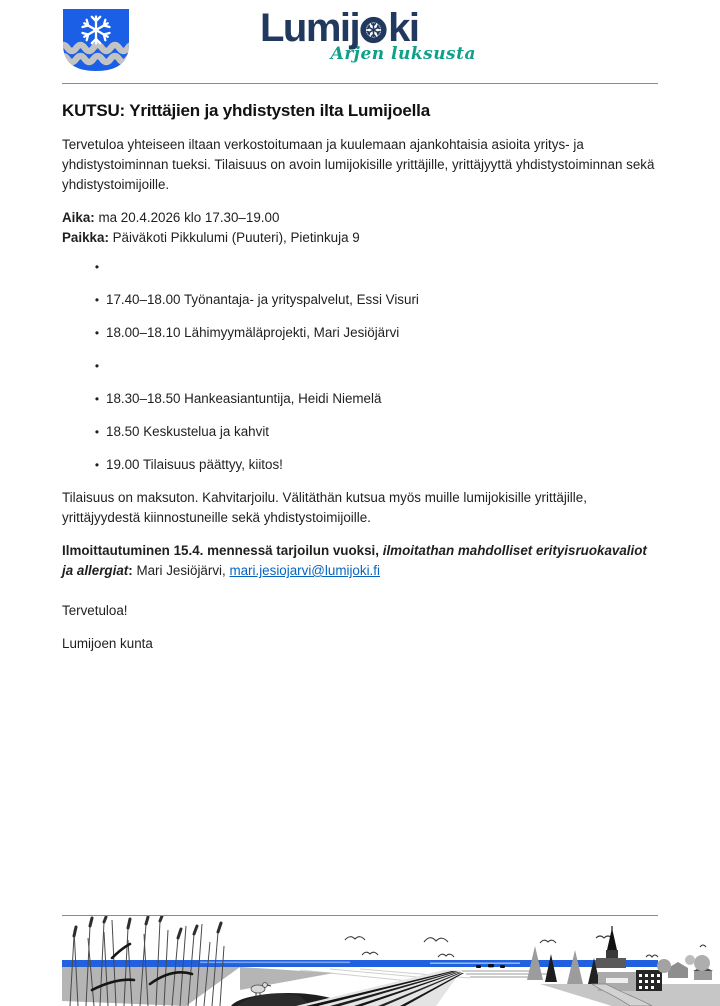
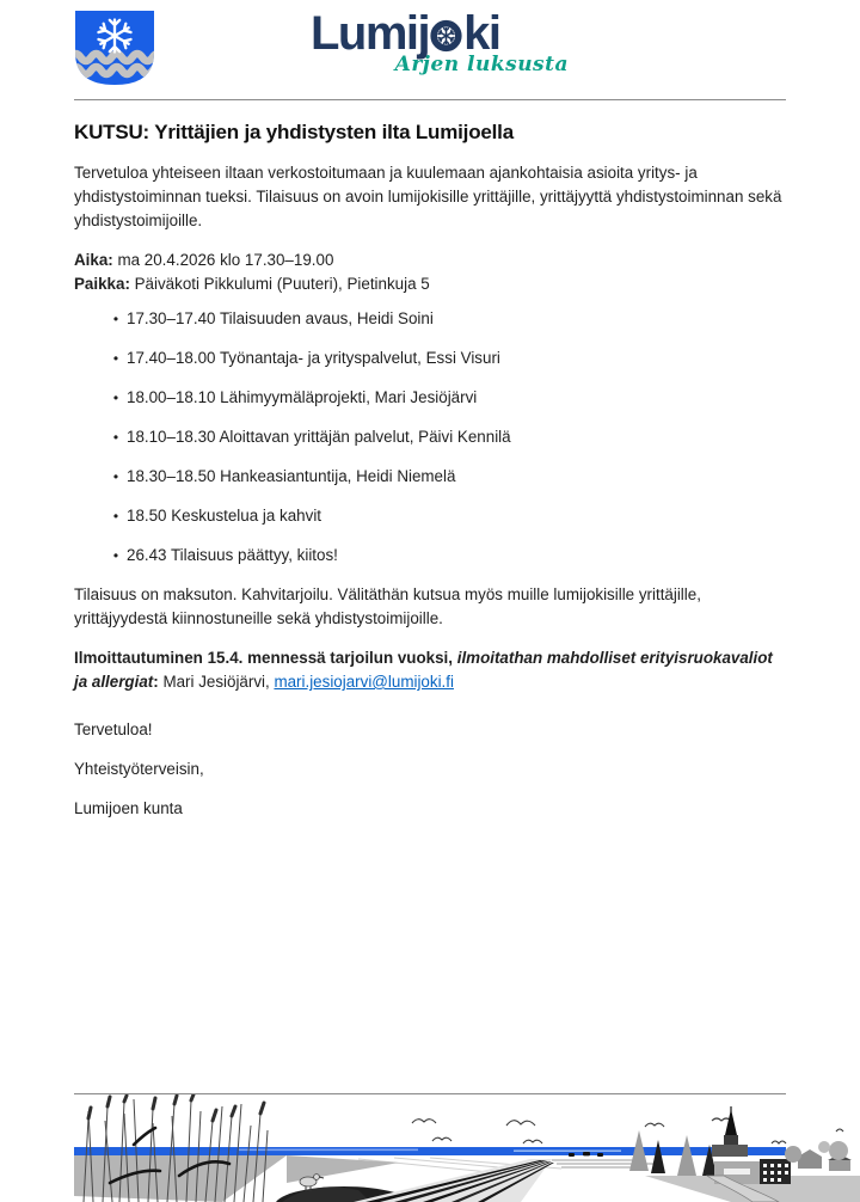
  Lumij ki
  Arjen luksusta
  KUTSU: Yrittäjien ja yhdistysten ilta Lumijoella
  Tervetuloa yhteiseen iltaan verkostoitumaan ja kuulemaan ajankohtaisia asioita yritys- ja yhdistystoiminnan tueksi. Tilaisuus on avoin lumijokisille yrittäjille, yrittäjyyttä yhdistystoiminnan sekä yhdistystoimijoille.
  Aika: ma 20.4.2026 klo 17.30–19.00
- Paikka: Päiväkoti Pikkulumi (Puuteri), Pietinkuja 9
+ Paikka: Päiväkoti Pikkulumi (Puuteri), Pietinkuja 5
  •
+ 17.30–17.40 Tilaisuuden avaus, Heidi Soini
  •
  17.40–18.00 Työnantaja- ja yrityspalvelut, Essi Visuri
  •
  18.00–18.10 Lähimyymäläprojekti, Mari Jesiöjärvi
  •
+ 18.10–18.30 Aloittavan yrittäjän palvelut, Päivi Kennilä
  •
  18.30–18.50 Hankeasiantuntija, Heidi Niemelä
  •
  18.50 Keskustelua ja kahvit
  •
- 19.00 Tilaisuus päättyy, kiitos!
+ 26.43 Tilaisuus päättyy, kiitos!
  Tilaisuus on maksuton. Kahvitarjoilu. Välitäthän kutsua myös muille lumijokisille yrittäjille, yrittäjyydestä kiinnostuneille sekä yhdistystoimijoille.
  Ilmoittautuminen 15.4. mennessä tarjoilun vuoksi, ilmoitathan mahdolliset erityisruokavaliot ja allergiat: Mari Jesiöjärvi, mari.jesiojarvi@lumijoki.fi
  Tervetuloa!
+ Yhteistyöterveisin,
  Lumijoen kunta
